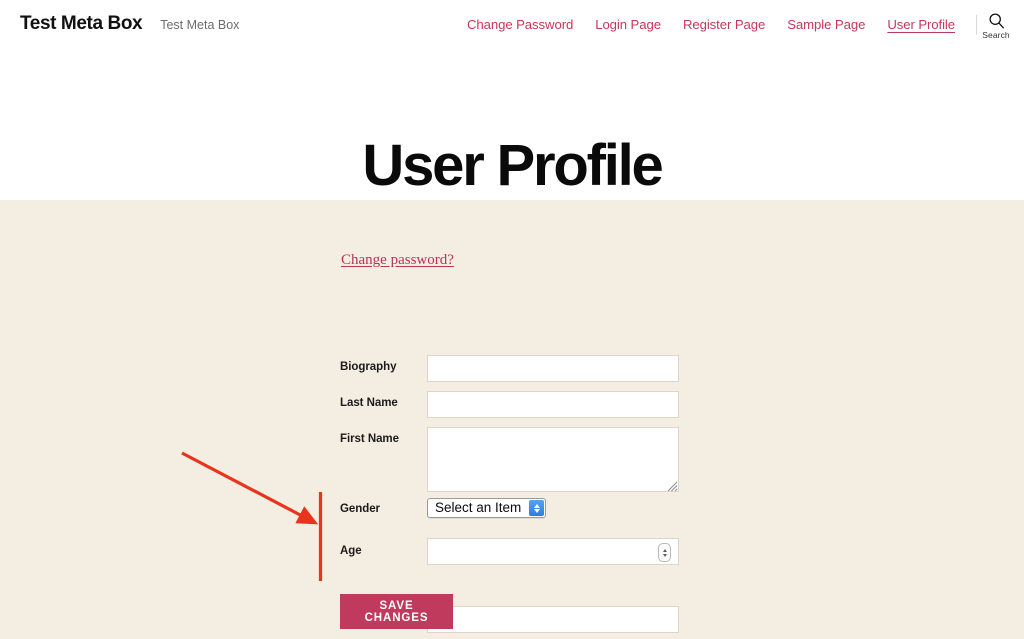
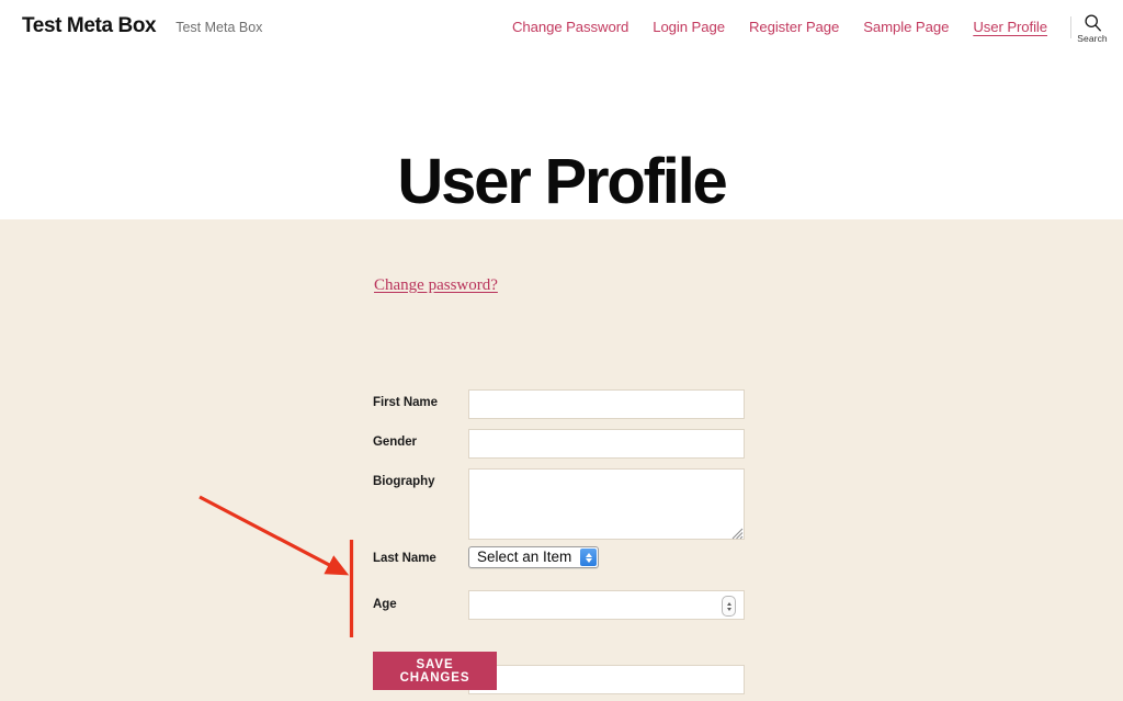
  Test Meta Box
  Test Meta Box
  Change Password
  Login Page
  Register Page
  Sample Page
  User Profile
  Search
  User Profile
  Change password?
- Biography
+ First Name
- Last Name
+ Gender
- First Name
+ Biography
- Gender
+ Last Name
  Select an Item
  Age
  SAVE CHANGES
